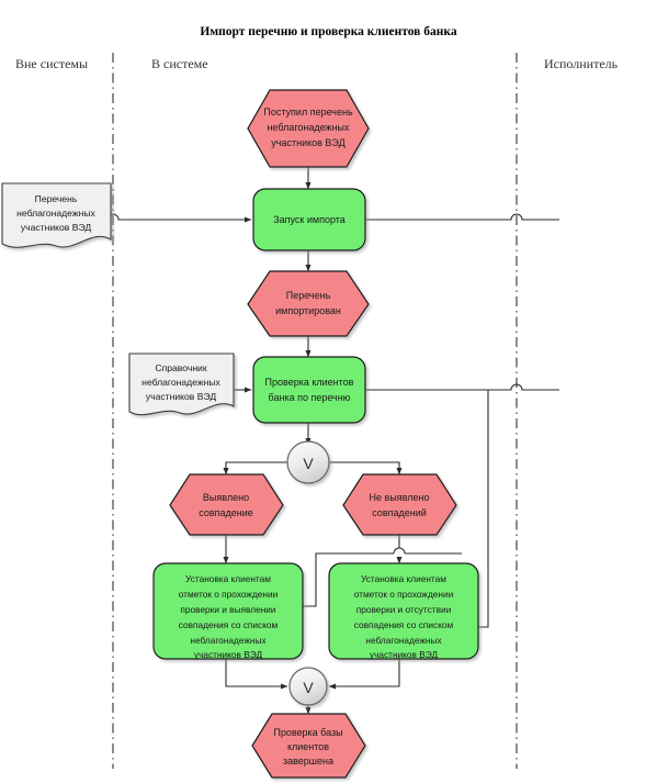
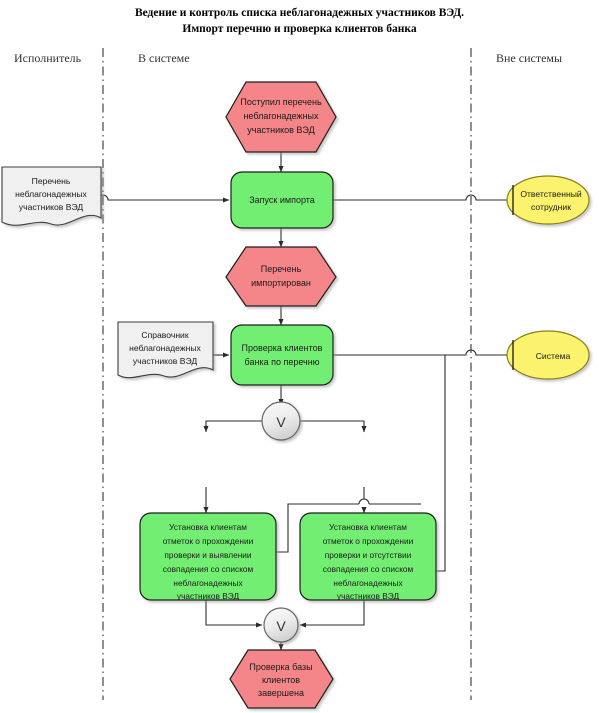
+ Ведение и контроль списка неблагонадежных участников ВЭД.
  Импорт перечню и проверка клиентов банка
- Вне системы
+ Исполнитель
  В системе
- Исполнитель
+ Вне системы
  Поступил перечень
  неблагонадежных
  участников ВЭД
  Перечень
  неблагонадежных
  участников ВЭД
  Запуск импорта
  Перечень
  импортирован
  Справочник
  неблагонадежных
  участников ВЭД
  Проверка клиентов
  банка по перечню
  V
- Выявлено
- совпадение
- Не выявлено
- совпадений
  Установка клиентам
  отметок о прохождении
  проверки и выявлении
  совпадения со списком
  неблагонадежных
  участников ВЭД
  Установка клиентам
  отметок о прохождении
  проверки и отсутствии
  совпадения со списком
  неблагонадежных
  участников ВЭД
  V
  Проверка базы
  клиентов
  завершена
+ Ответственный
+ сотрудник
+ Система
